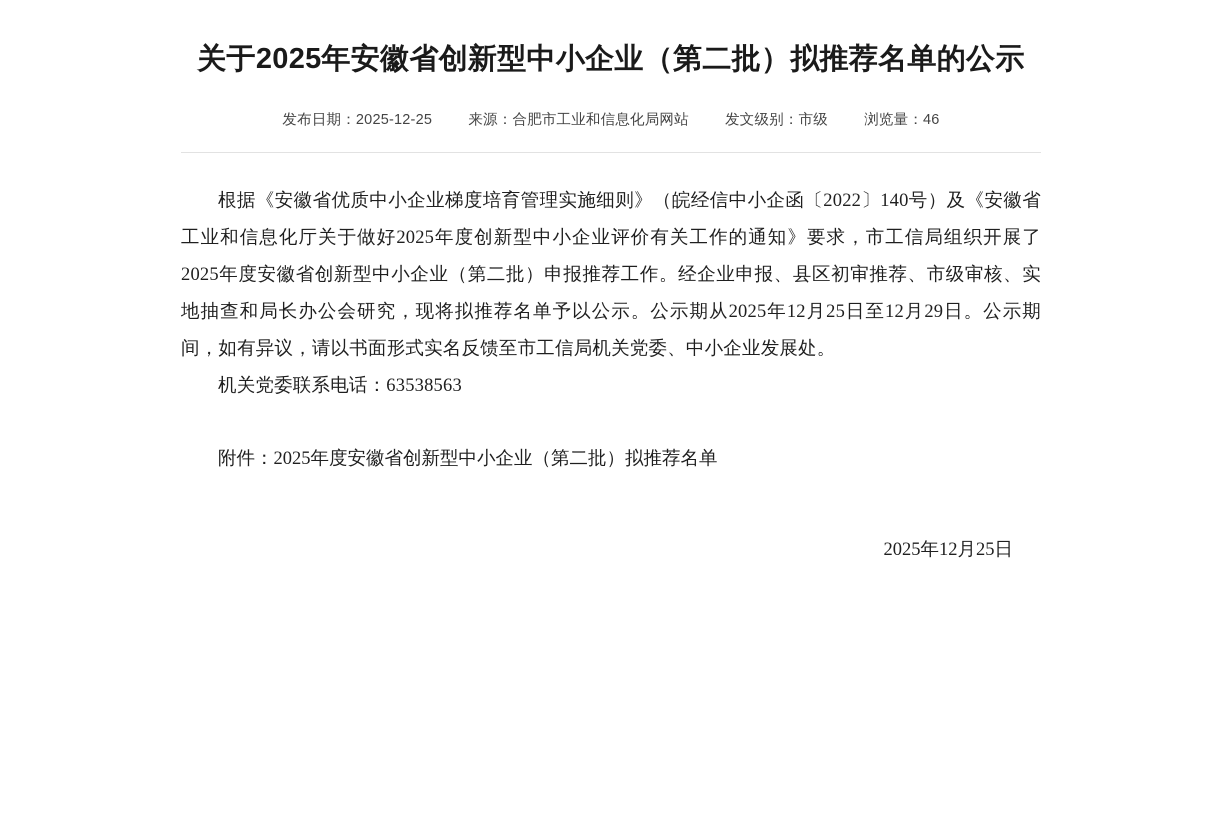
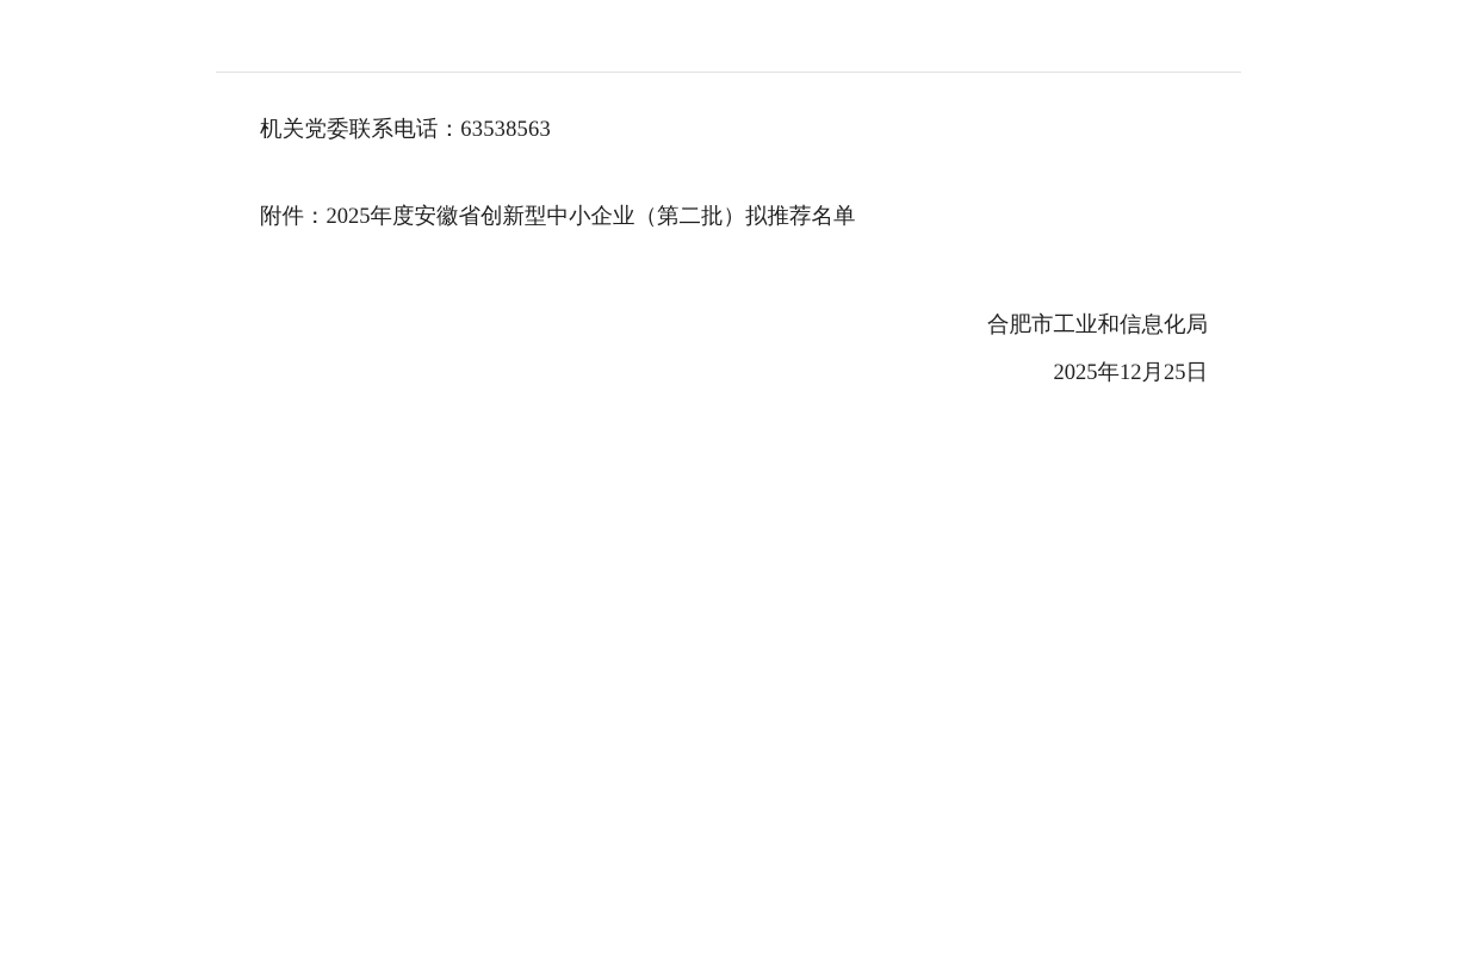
- 关于2025年安徽省创新型中小企业（第二批）拟推荐名单的公示
- 发布日期：2025-12-25 来源：合肥市工业和信息化局网站 发文级别：市级 浏览量：46
- 根据《安徽省优质中小企业梯度培育管理实施细则》（皖经信中小企函〔2022〕140号）及《安徽省工业和信息化厅关于做好2025年度创新型中小企业评价有关工作的通知》要求，市工信局组织开展了2025年度安徽省创新型中小企业（第二批）申报推荐工作。经企业申报、县区初审推荐、市级审核、实地抽查和局长办公会研究，现将拟推荐名单予以公示。公示期从2025年12月25日至12月29日。公示期间，如有异议，请以书面形式实名反馈至市工信局机关党委、中小企业发展处。
  机关党委联系电话：63538563
  附件：2025年度安徽省创新型中小企业（第二批）拟推荐名单
+ 合肥市工业和信息化局
  2025年12月25日
